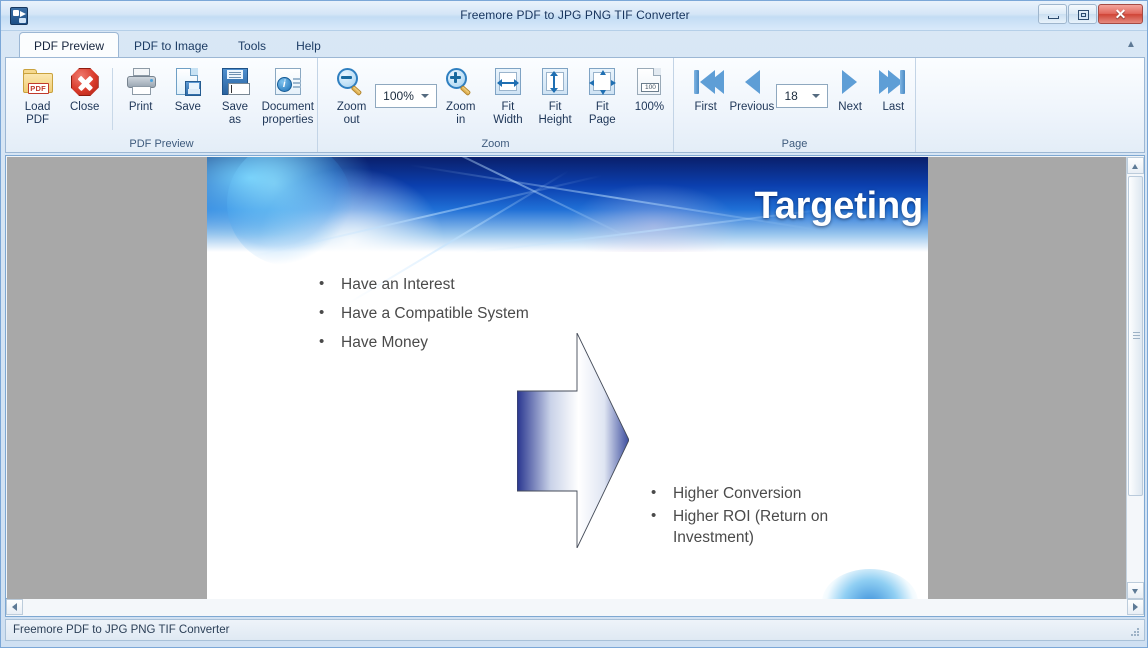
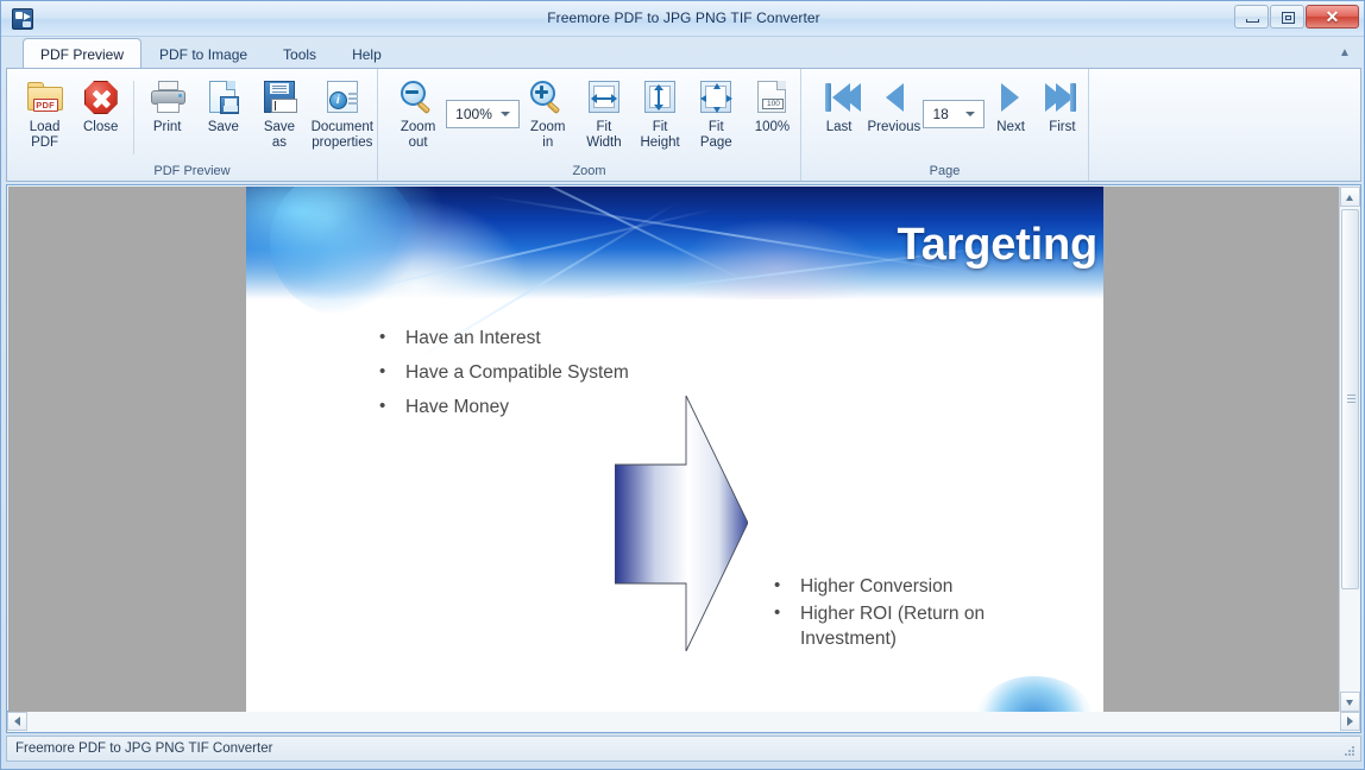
  Freemore PDF to JPG PNG TIF Converter
  ✕
  PDF Preview
  PDF to Image
  Tools
  Help
  ▲
  PDF
  Load
  PDF
  Close
  Print
  Save
  Save
  as
  i
  Document
  properties
  PDF Preview
  Zoom
  out
  100%
  Zoom
  in
  Fit
  Width
  Fit
  Height
  Fit
  Page
  100%
  Zoom
- First
+ Last
  Previous
  18
  Next
- Last
+ First
  Page
  Targeting
  Have an Interest
  Have a Compatible System
  Have Money
  Higher Conversion
  Higher ROI (Return on Investment)
  Freemore PDF to JPG PNG TIF Converter
